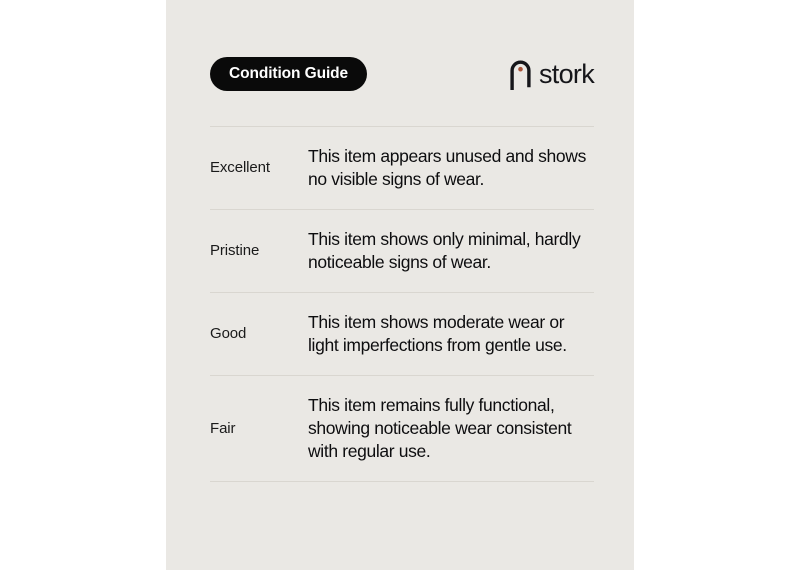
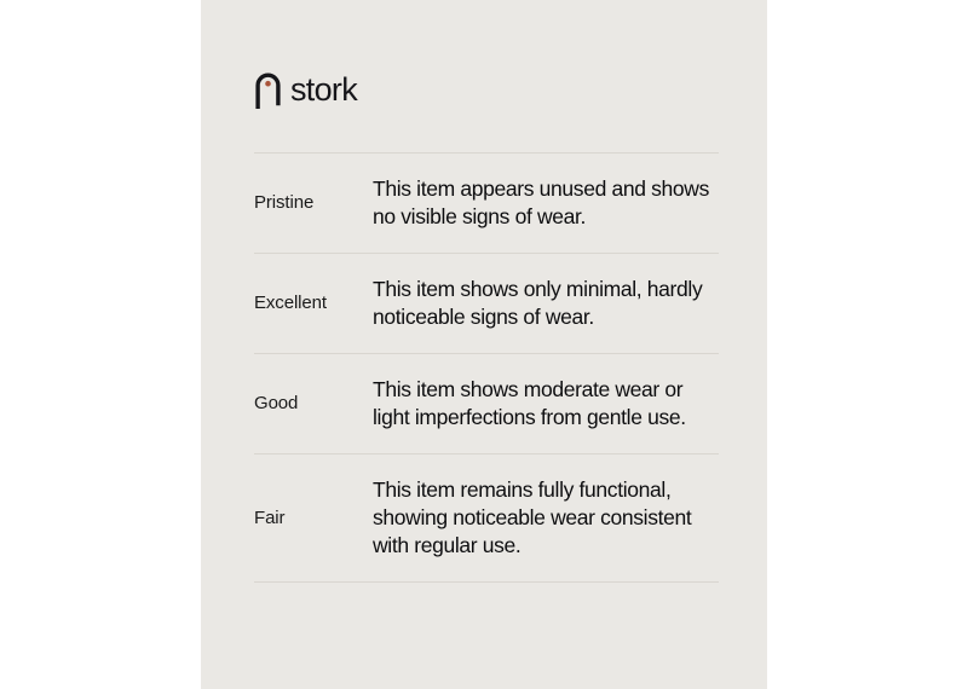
- Condition Guide
  stork
- Excellent
+ Pristine
  This item appears unused and shows no visible signs of wear.
- Pristine
+ Excellent
  This item shows only minimal, hardly noticeable signs of wear.
  Good
  This item shows moderate wear or light imperfections from gentle use.
  Fair
  This item remains fully functional, showing noticeable wear consistent with regular use.
